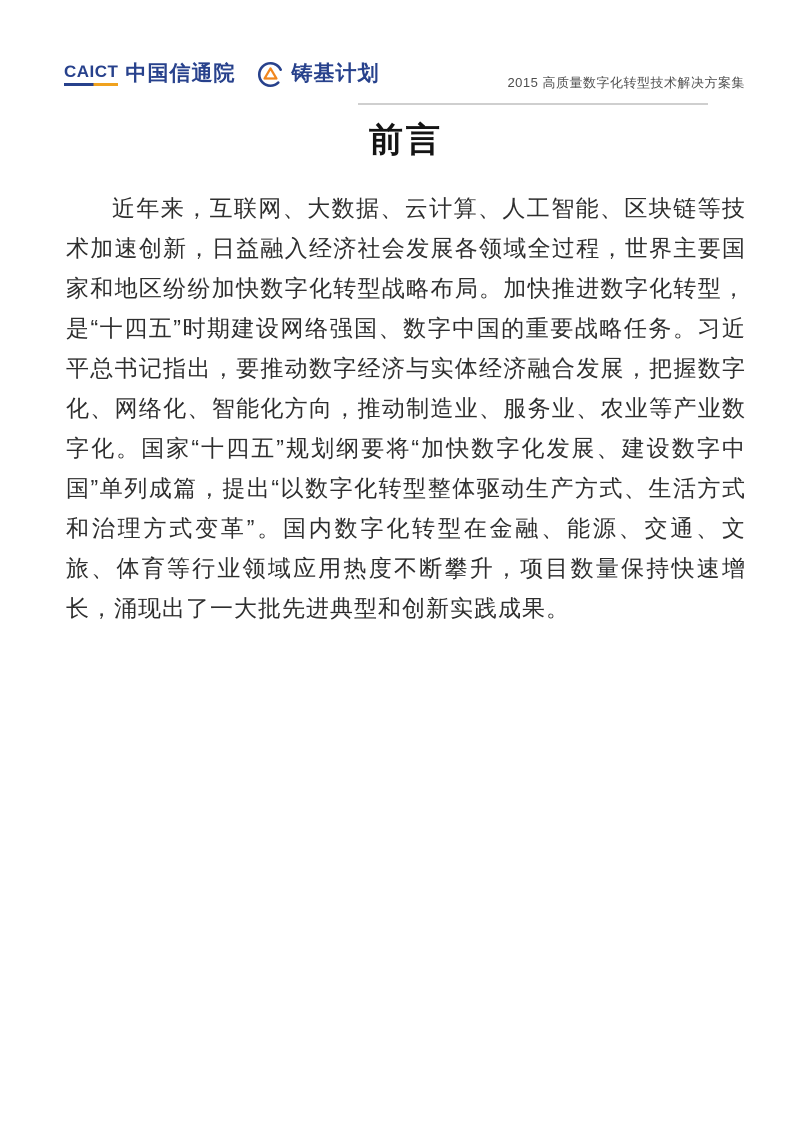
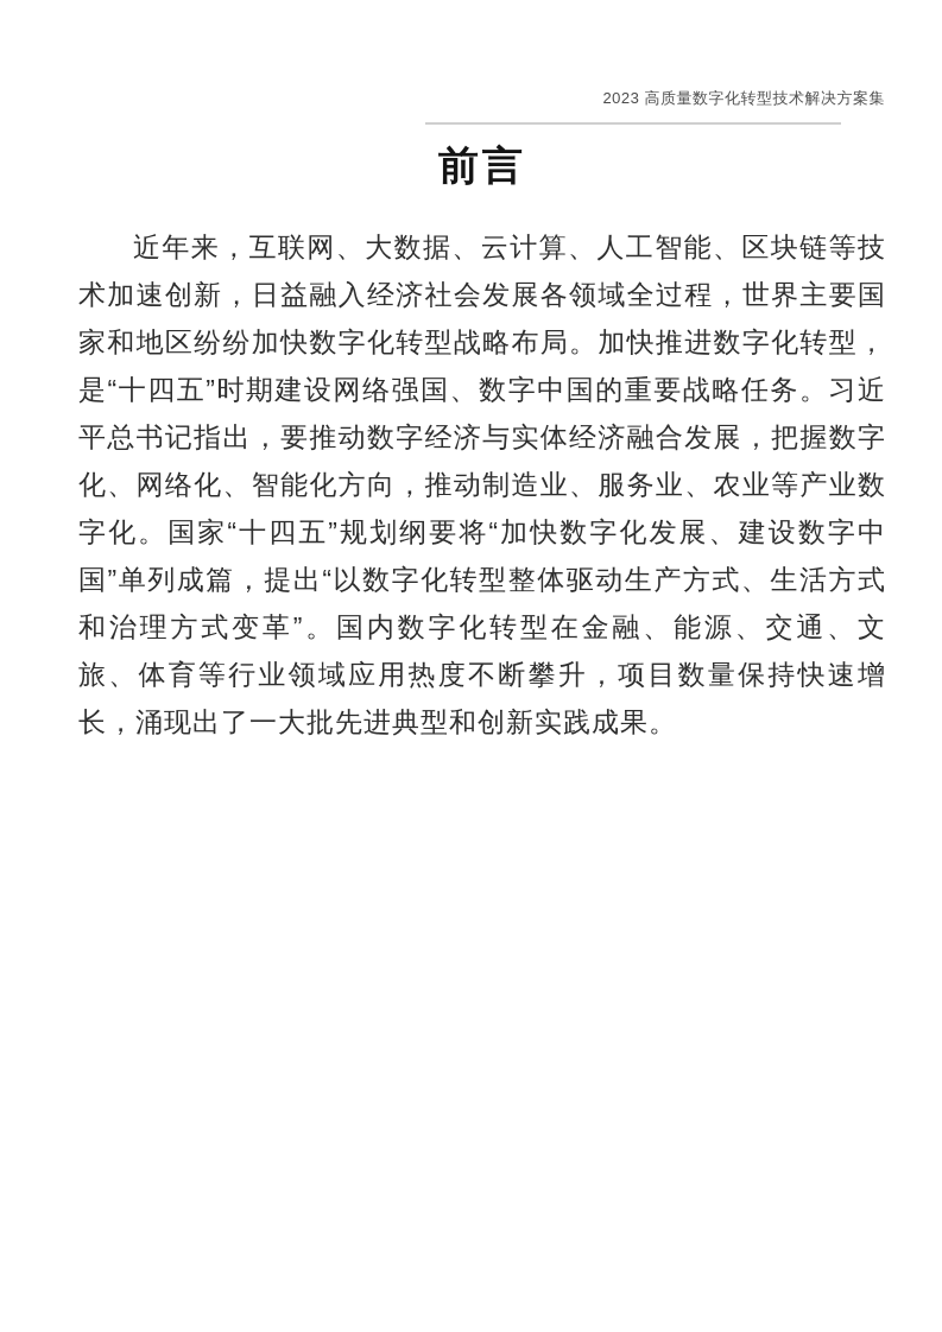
- CAICT
- 中国信通院
- 铸基计划
- 2015 高质量数字化转型技术解决方案集
+ 2023 高质量数字化转型技术解决方案集
  前言
  近年来，互联网、大数据、云计算、人工智能、区块链等技术加速创新，日益融入经济社会发展各领域全过程，世界主要国家和地区纷纷加快数字化转型战略布局。加快推进数字化转型，是“十四五”时期建设网络强国、数字中国的重要战略任务。习近平总书记指出，要推动数字经济与实体经济融合发展，把握数字化、网络化、智能化方向，推动制造业、服务业、农业等产业数字化。国家“十四五”规划纲要将“加快数字化发展、建设数字中国”单列成篇，提出“以数字化转型整体驱动生产方式、生活方式和治理方式变革”。国内数字化转型在金融、能源、交通、文旅、体育等行业领域应用热度不断攀升，项目数量保持快速增长，涌现出了一大批先进典型和创新实践成果。
